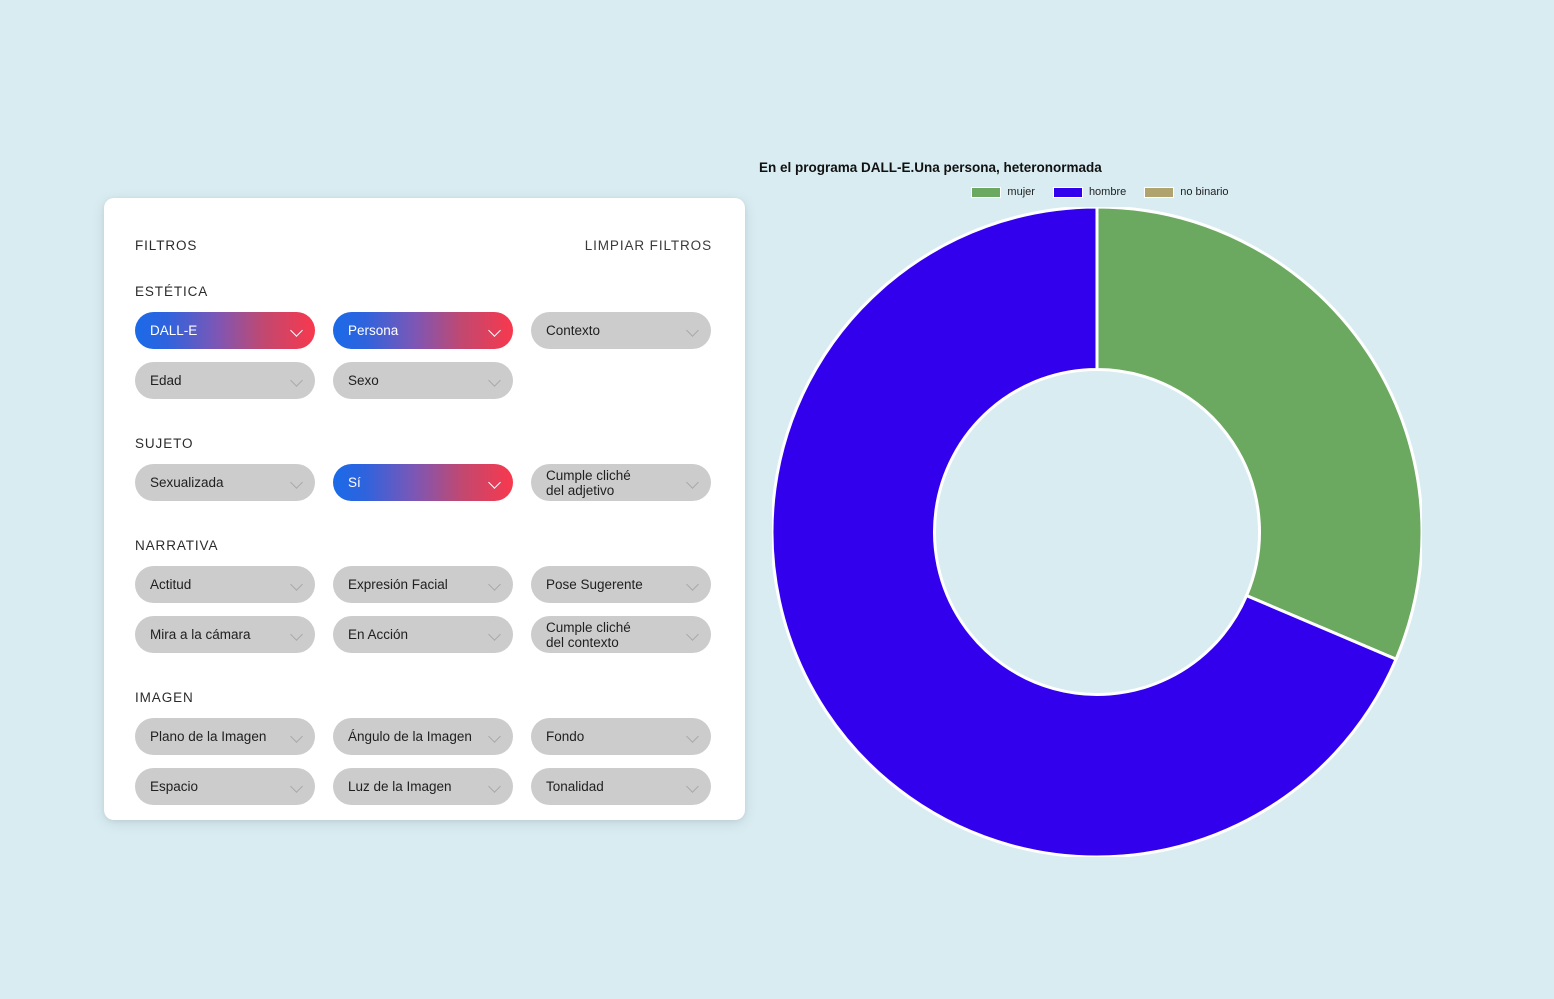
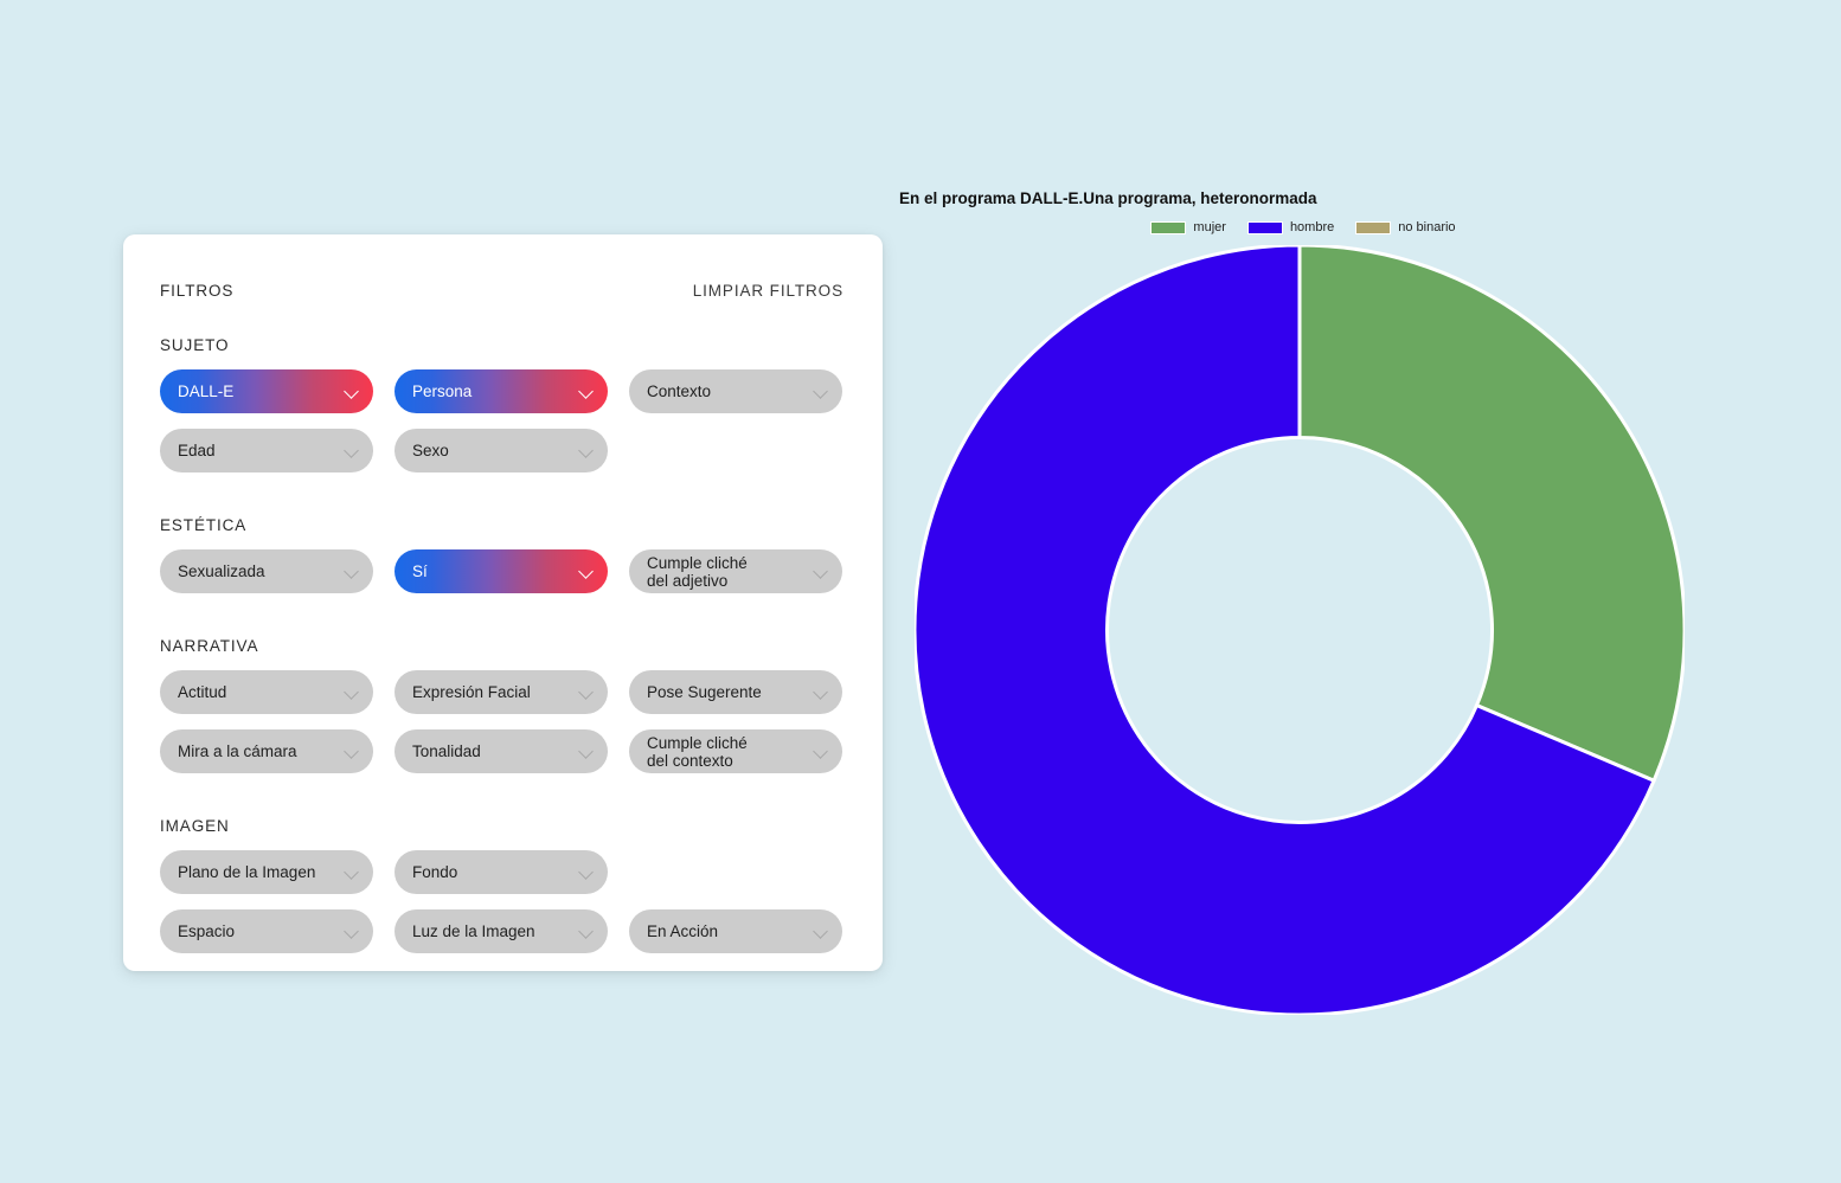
  FILTROS
  LIMPIAR FILTROS
- ESTÉTICA
+ SUJETO
  DALL-E
  Persona
  Contexto
  Edad
  Sexo
- SUJETO
+ ESTÉTICA
  Sexualizada
  Sí
  Cumple cliché
  del adjetivo
  NARRATIVA
  Actitud
  Expresión Facial
  Pose Sugerente
  Mira a la cámara
- En Acción
+ Tonalidad
  Cumple cliché
  del contexto
  IMAGEN
  Plano de la Imagen
- Ángulo de la Imagen
  Fondo
  Espacio
  Luz de la Imagen
- Tonalidad
+ En Acción
- En el programa DALL-E.Una persona, heteronormada
+ En el programa DALL-E.Una programa, heteronormada
  mujer
  hombre
  no binario
